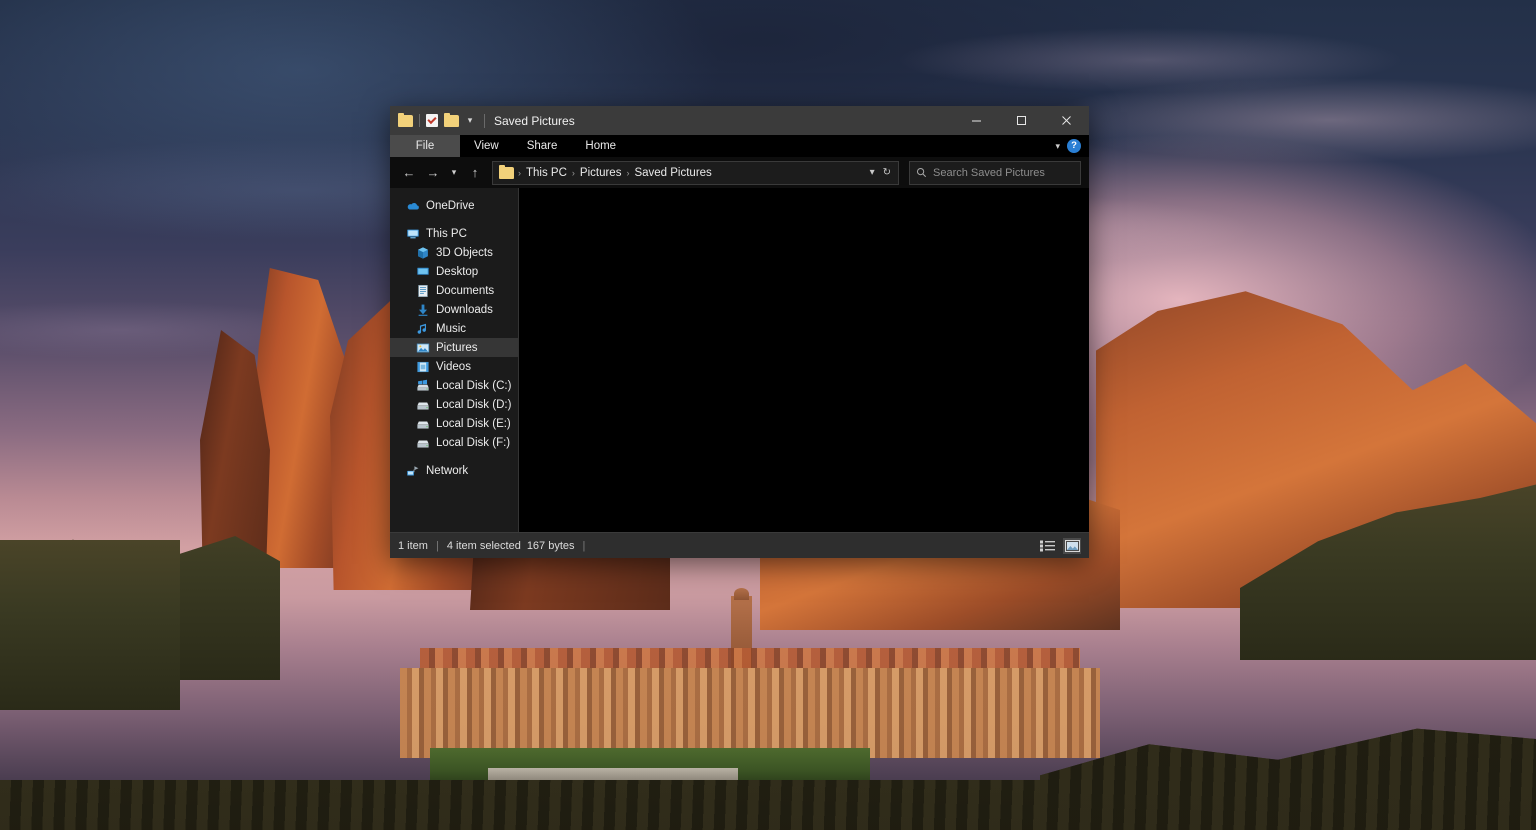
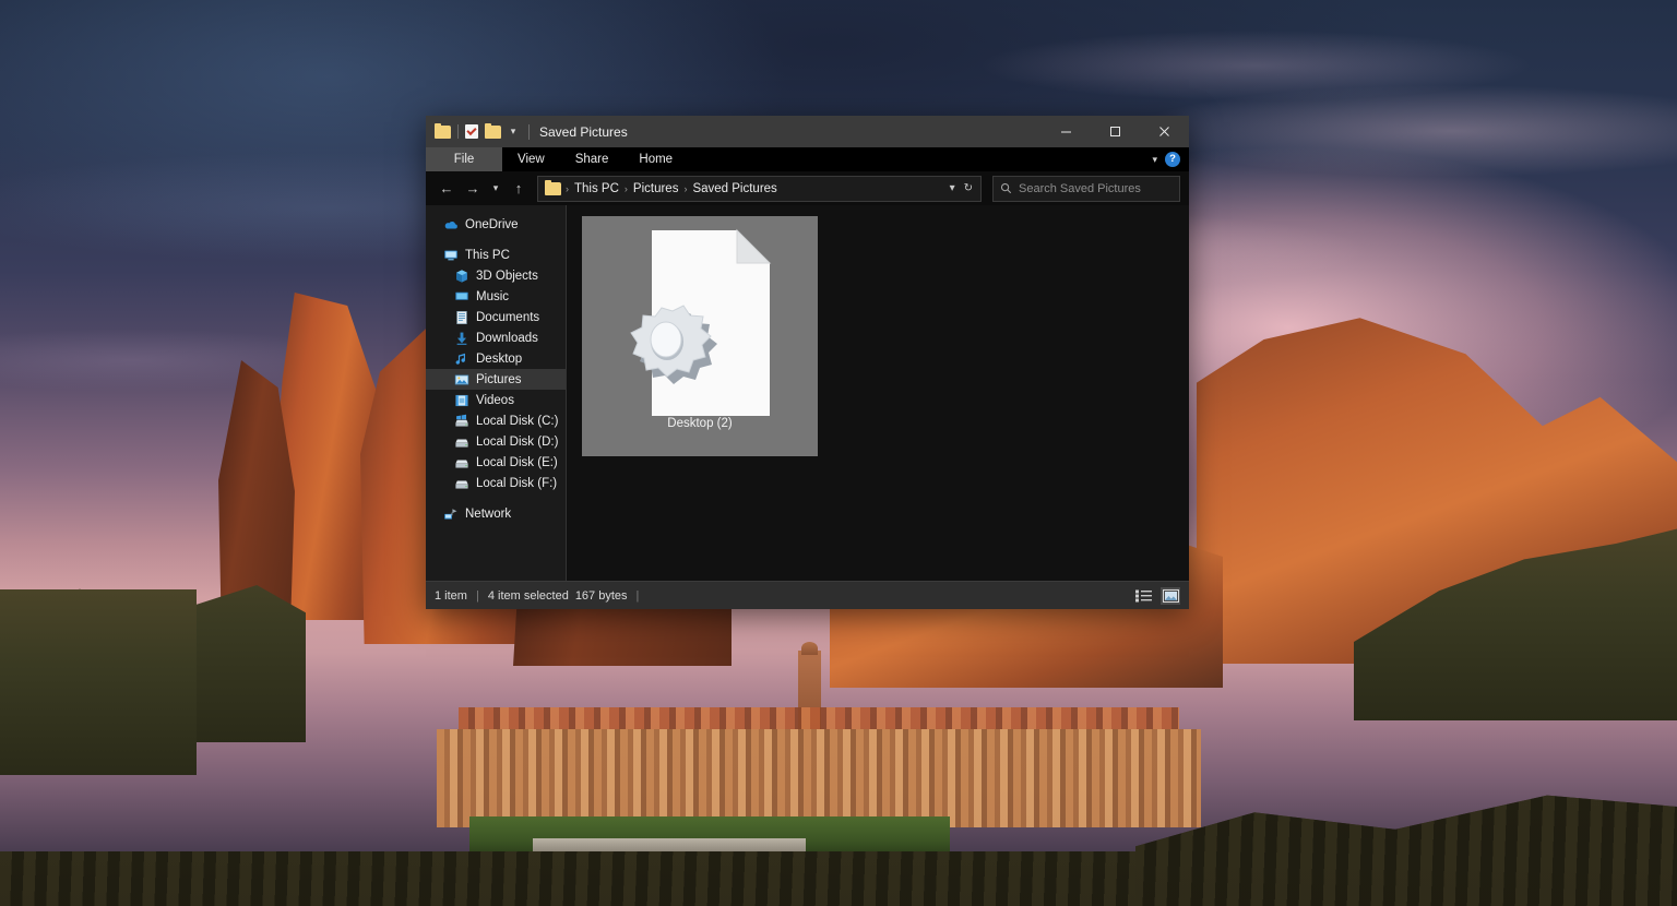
  ▾
  Saved Pictures
  File
  View
  Share
  Home
  ▾
  ?
  ←
  →
  ▾
  ↑
  ›
  This PC
  ›
  Pictures
  ›
  Saved Pictures
  ▾
  ↻
  Search Saved Pictures
  OneDrive
  This PC
  3D Objects
- Desktop
+ Music
  Documents
  Downloads
- Music
+ Desktop
  Pictures
  Videos
  Local Disk (C:)
  Local Disk (D:)
  Local Disk (E:)
  Local Disk (F:)
  Network
+ Desktop (2)
  1 item
  |
  4 item selected
  167 bytes
  |
